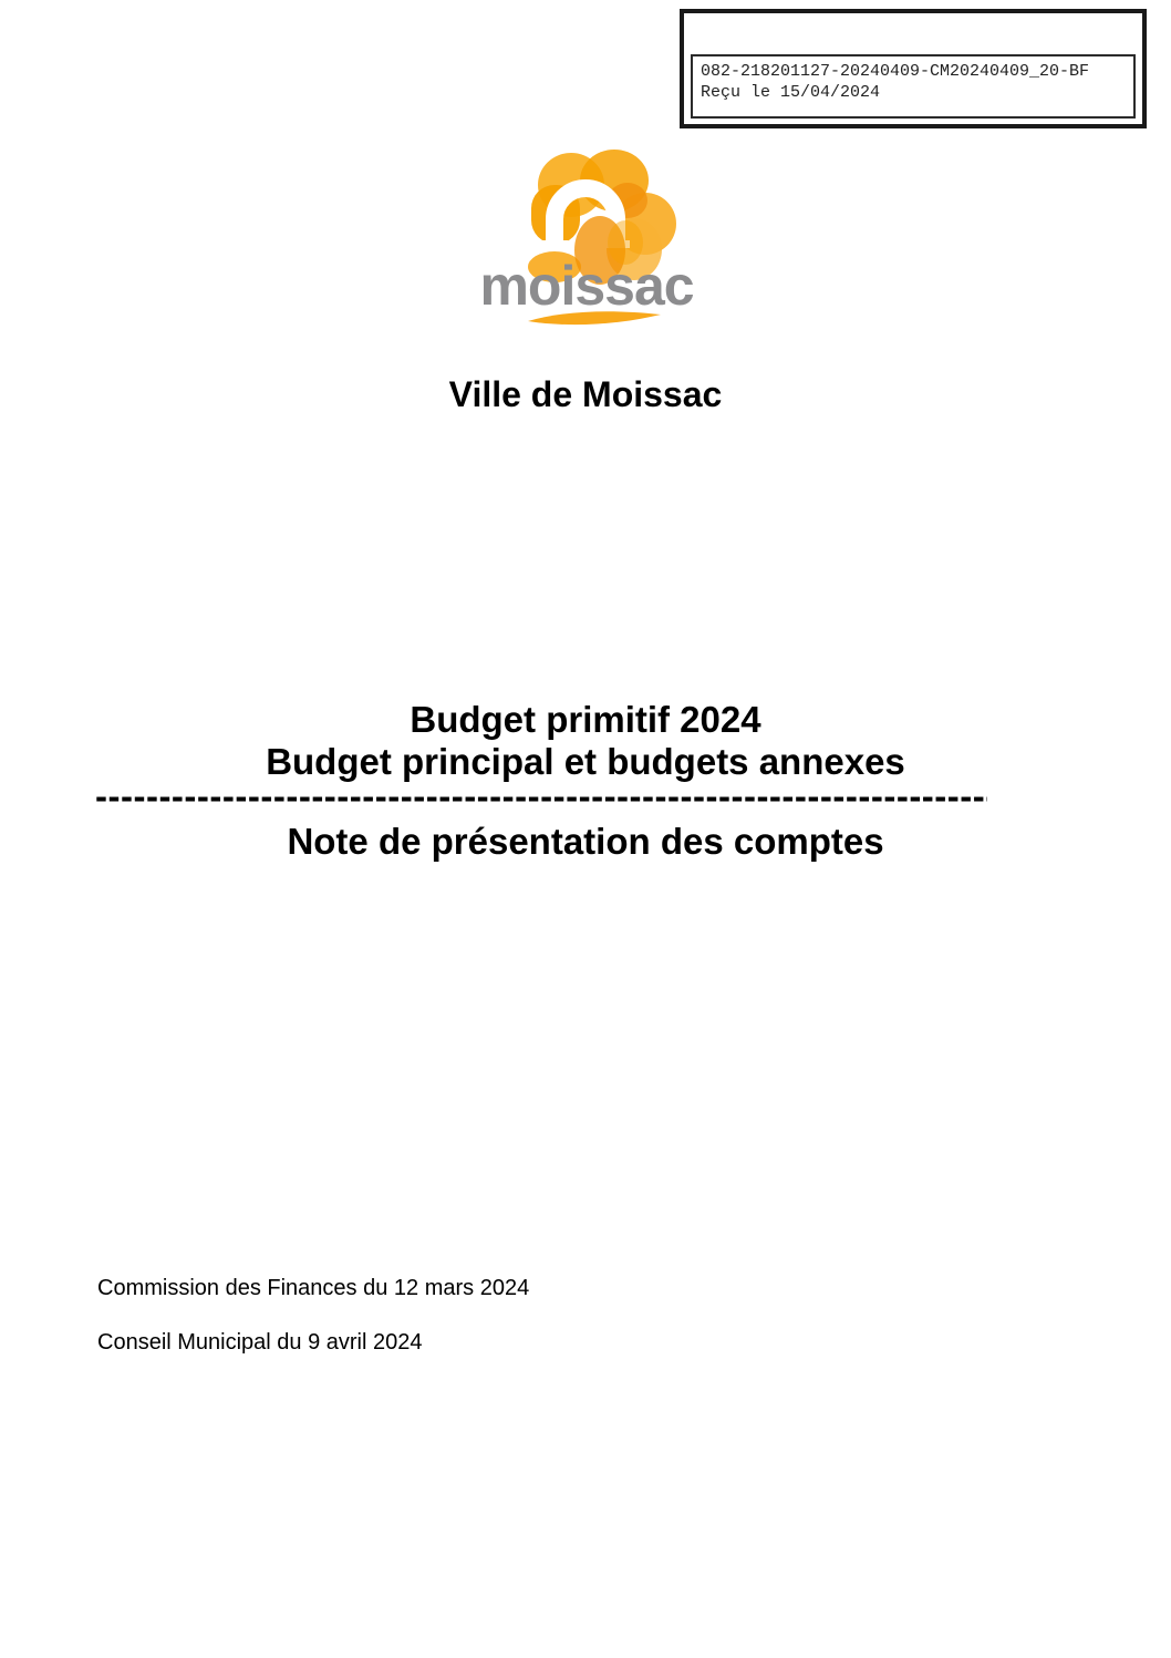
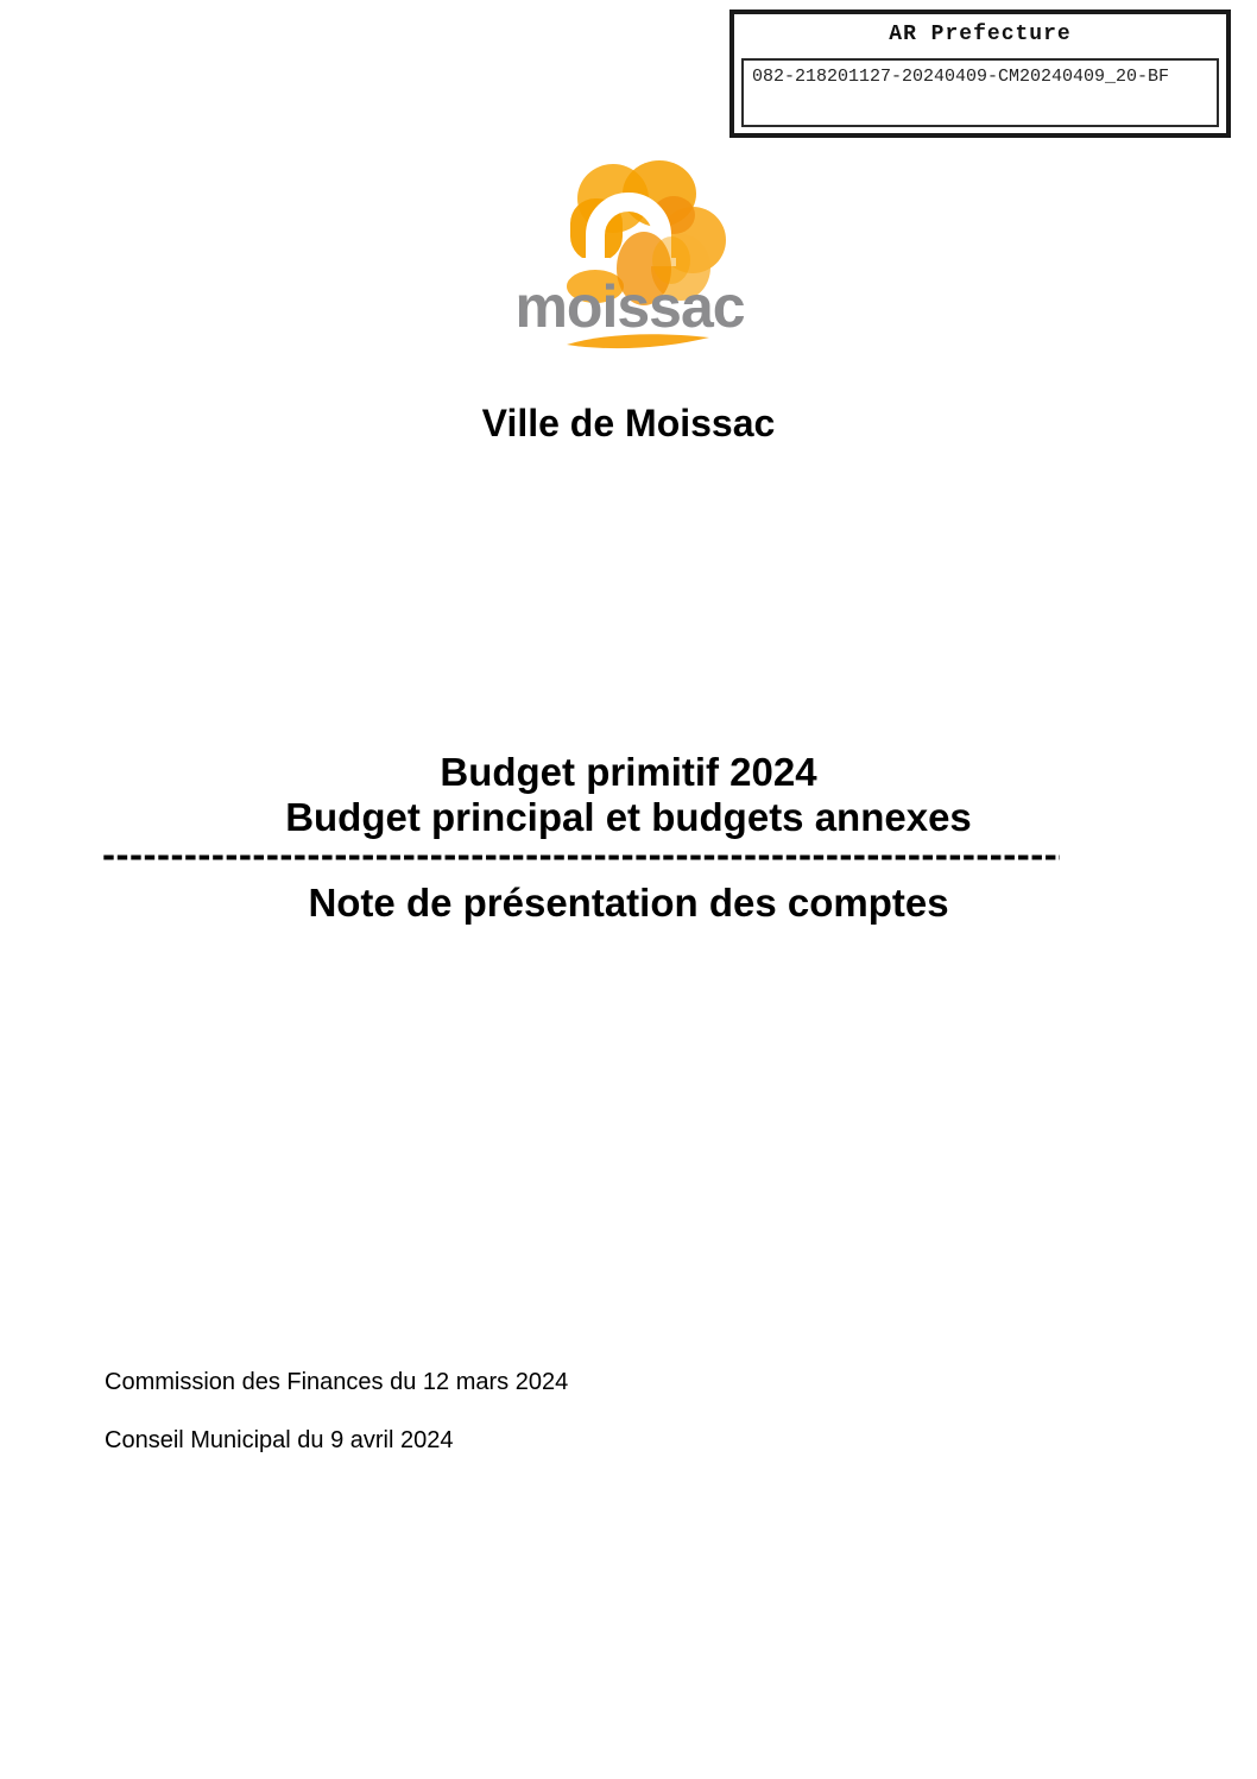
+ AR Prefecture
  082-218201127-20240409-CM20240409_20-BF
- Reçu le 15/04/2024
  moissac
  Ville de Moissac
  Budget primitif 2024
  Budget principal et budgets annexes
  ----------------------------------------------------------------------
  Note de présentation des comptes
  Commission des Finances du 12 mars 2024
  Conseil Municipal du 9 avril 2024
